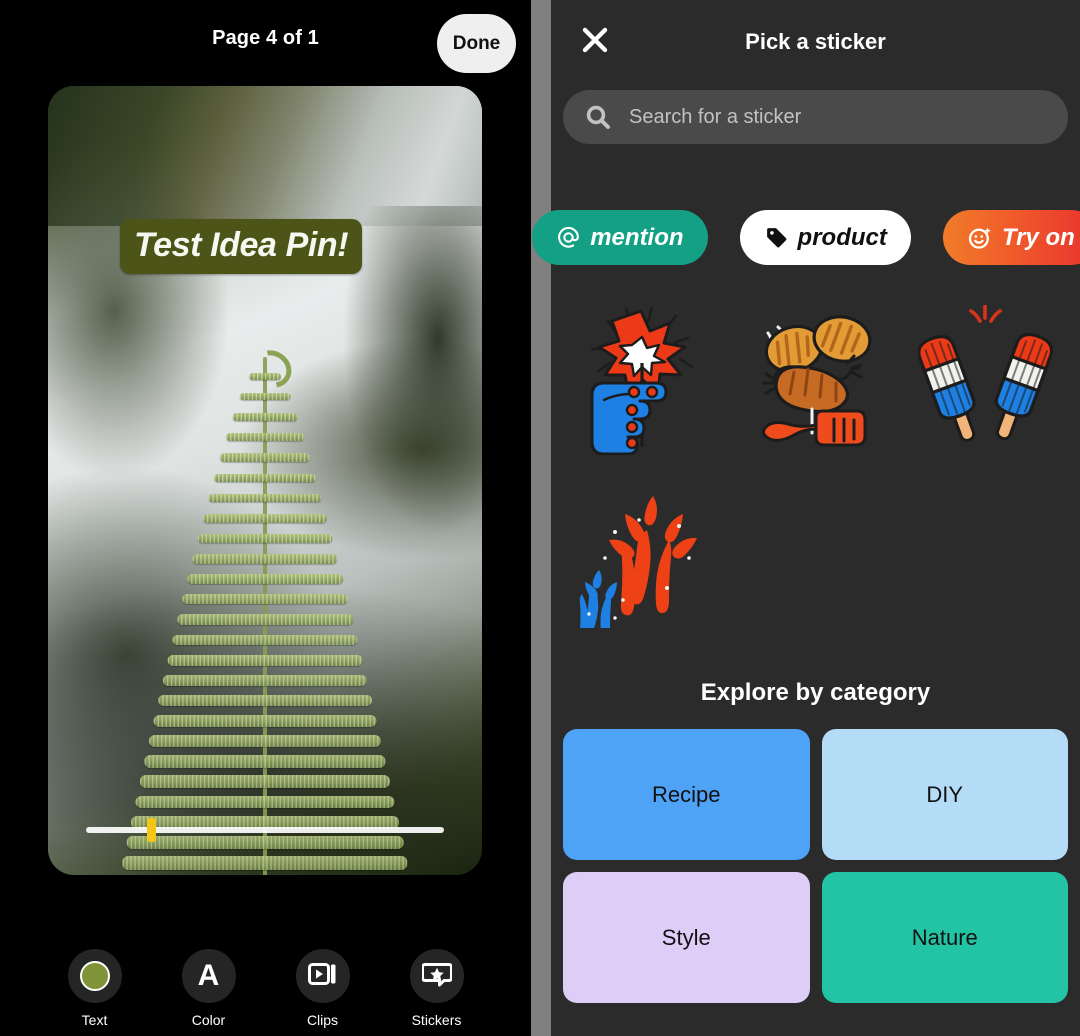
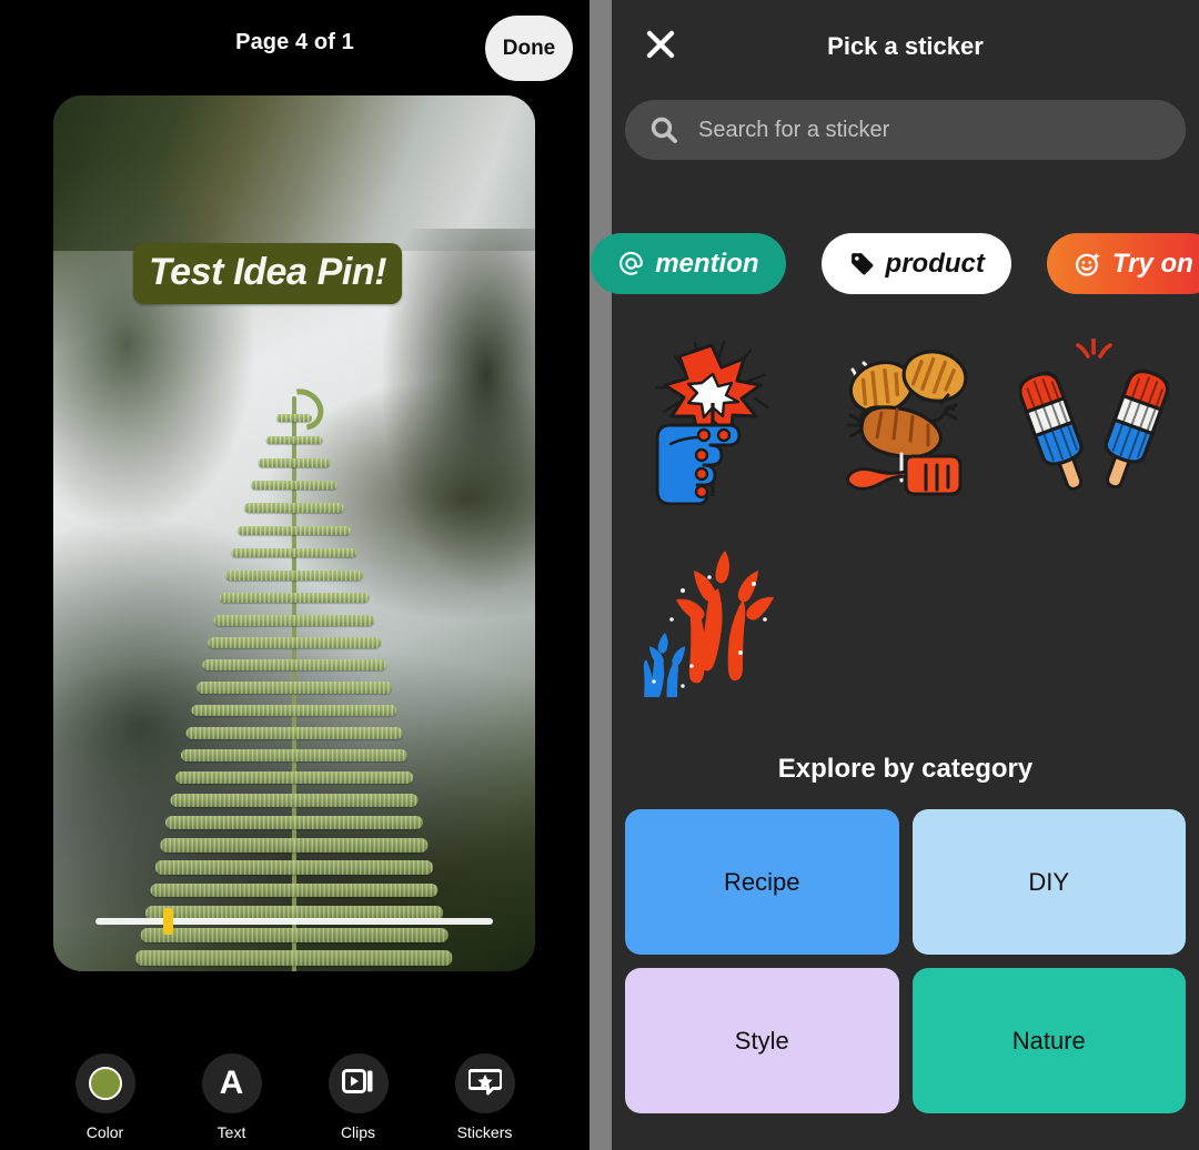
  Page 4 of 1
  Done
  Test Idea Pin!
- Text
+ Color
  A
- Color
+ Text
  Clips
  Stickers
  Pick a sticker
  Search for a sticker
  mention
  product
  Try on
  Explore by category
  Recipe
  DIY
  Style
  Nature
